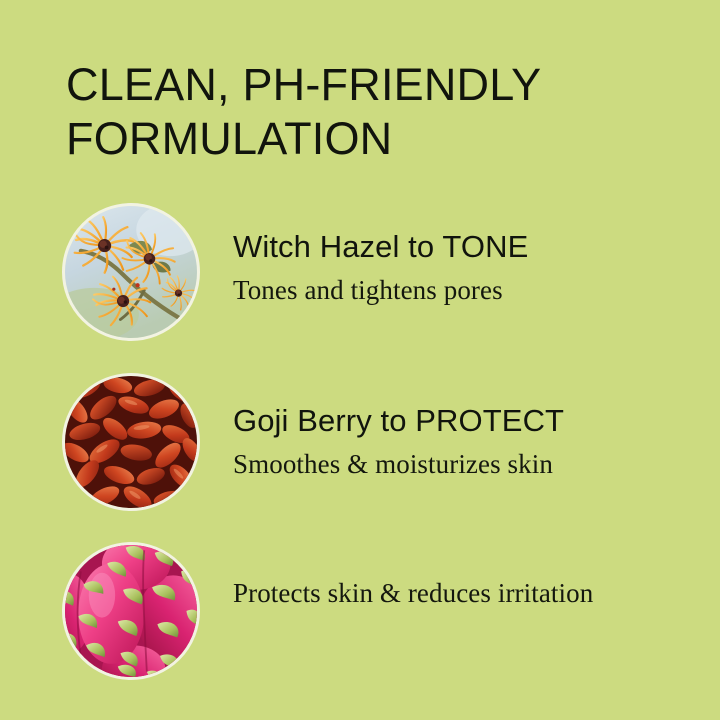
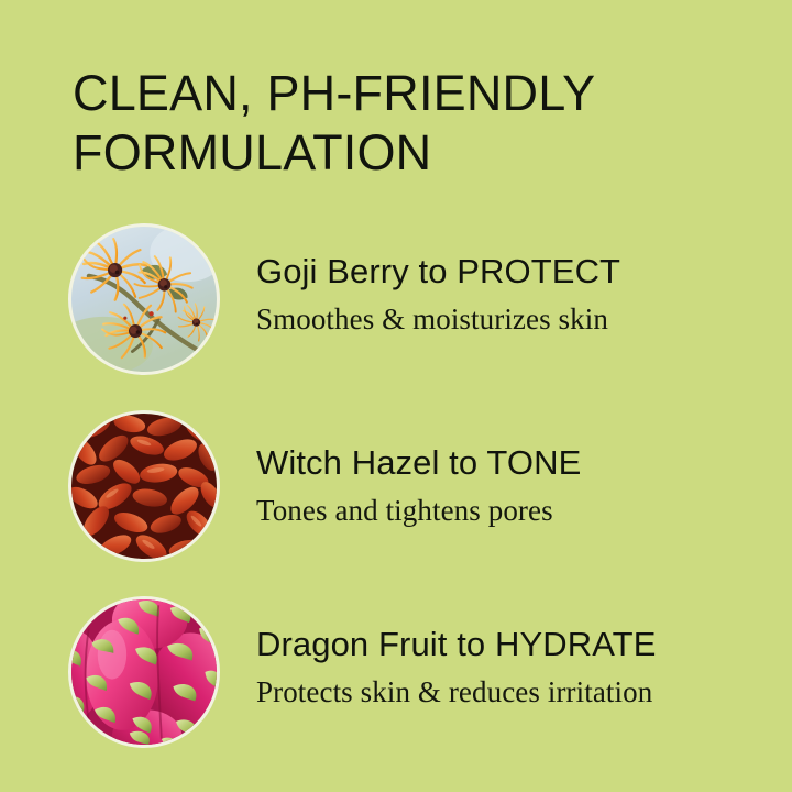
  CLEAN, PH-FRIENDLY
  FORMULATION
- Witch Hazel to TONE
+ Goji Berry to PROTECT
- Tones and tightens pores
+ Smoothes & moisturizes skin
- Goji Berry to PROTECT
+ Witch Hazel to TONE
- Smoothes & moisturizes skin
+ Tones and tightens pores
+ Dragon Fruit to HYDRATE
  Protects skin & reduces irritation
